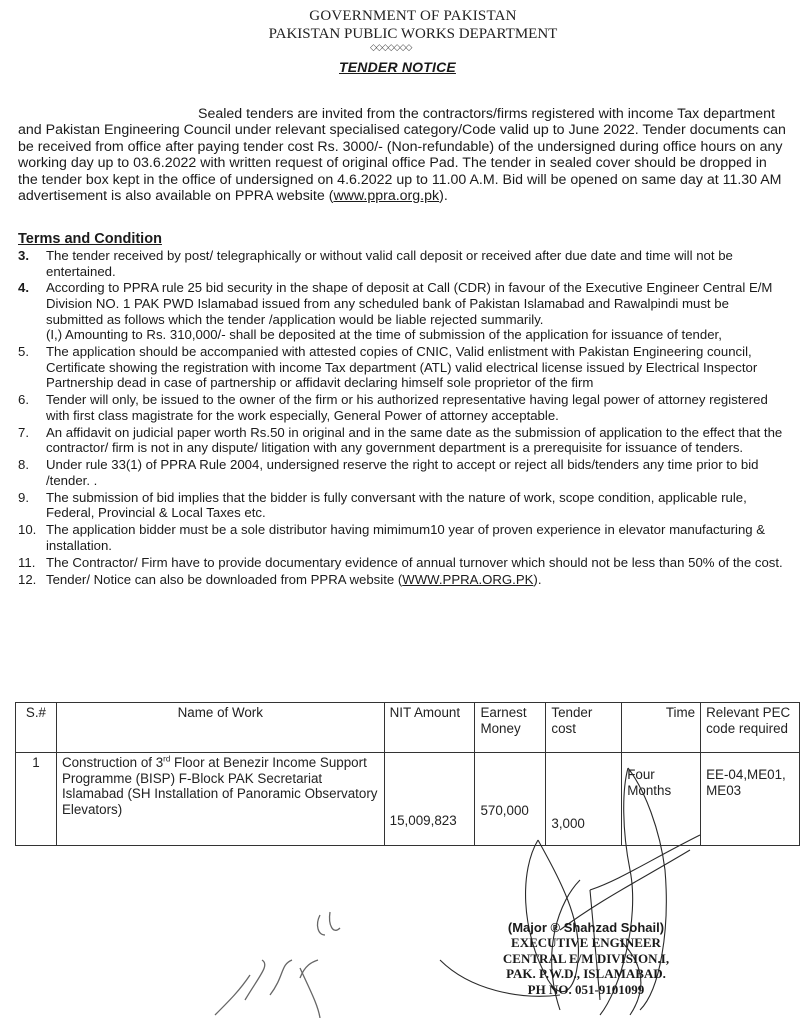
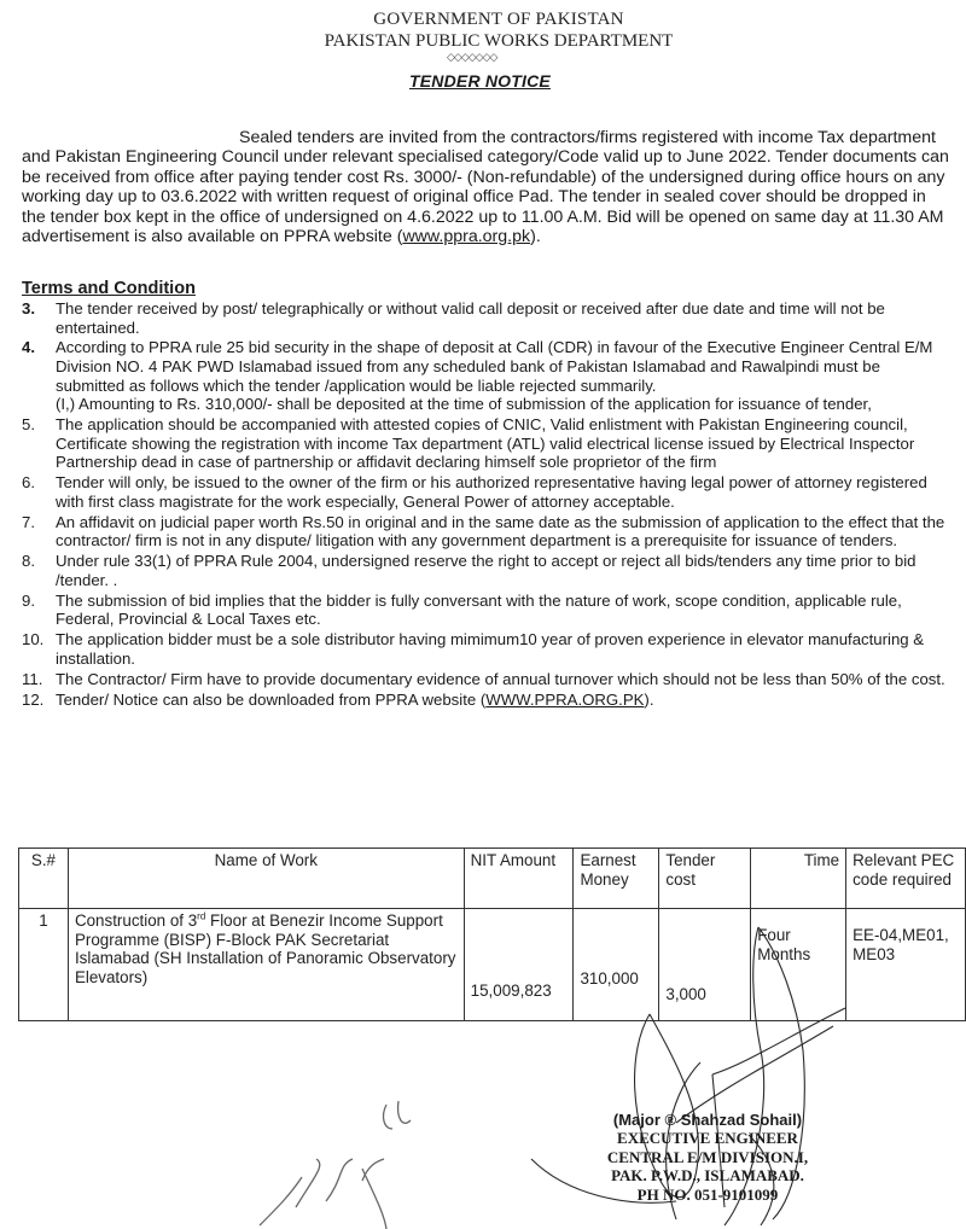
  GOVERNMENT OF PAKISTAN
  PAKISTAN PUBLIC WORKS DEPARTMENT
  ◇◇◇◇◇◇◇
  TENDER NOTICE
  Sealed tenders are invited from the contractors/firms registered with income Tax department and Pakistan Engineering Council under relevant specialised category/Code valid up to June 2022. Tender documents can be received from office after paying tender cost Rs. 3000/- (Non-refundable) of the undersigned during office hours on any working day up to 03.6.2022 with written request of original office Pad. The tender in sealed cover should be dropped in the tender box kept in the office of undersigned on 4.6.2022 up to 11.00 A.M. Bid will be opened on same day at 11.30 AM advertisement is also available on PPRA website (www.ppra.org.pk).
  Terms and Condition
  3.
  The tender received by post/ telegraphically or without valid call deposit or received after due date and time will not be entertained.
  4.
- According to PPRA rule 25 bid security in the shape of deposit at Call (CDR) in favour of the Executive Engineer Central E/M Division NO. 1 PAK PWD Islamabad issued from any scheduled bank of Pakistan Islamabad and Rawalpindi must be submitted as follows which the tender /application would be liable rejected summarily.
+ According to PPRA rule 25 bid security in the shape of deposit at Call (CDR) in favour of the Executive Engineer Central E/M Division NO. 4 PAK PWD Islamabad issued from any scheduled bank of Pakistan Islamabad and Rawalpindi must be submitted as follows which the tender /application would be liable rejected summarily.
  (I,) Amounting to Rs. 310,000/- shall be deposited at the time of submission of the application for issuance of tender,
  5.
  The application should be accompanied with attested copies of CNIC, Valid enlistment with Pakistan Engineering council, Certificate showing the registration with income Tax department (ATL) valid electrical license issued by Electrical Inspector Partnership dead in case of partnership or affidavit declaring himself sole proprietor of the firm
  6.
  Tender will only, be issued to the owner of the firm or his authorized representative having legal power of attorney registered with first class magistrate for the work especially, General Power of attorney acceptable.
  7.
  An affidavit on judicial paper worth Rs.50 in original and in the same date as the submission of application to the effect that the contractor/ firm is not in any dispute/ litigation with any government department is a prerequisite for issuance of tenders.
  8.
  Under rule 33(1) of PPRA Rule 2004, undersigned reserve the right to accept or reject all bids/tenders any time prior to bid /tender. .
  9.
  The submission of bid implies that the bidder is fully conversant with the nature of work, scope condition, applicable rule, Federal, Provincial & Local Taxes etc.
  10.
  The application bidder must be a sole distributor having mimimum10 year of proven experience in elevator manufacturing & installation.
  11.
  The Contractor/ Firm have to provide documentary evidence of annual turnover which should not be less than 50% of the cost.
  12.
  Tender/ Notice can also be downloaded from PPRA website (WWW.PPRA.ORG.PK).
  S.#	Name of Work	NIT Amount	Earnest Money	Tender cost	Time	Relevant PEC code required
- 1	Construction of 3rd Floor at Benezir Income Support Programme (BISP) F-Block PAK Secretariat Islamabad (SH Installation of Panoramic Observatory Elevators)	15,009,823	570,000	3,000	Four Mnths	EE-04,ME01, ME03
+ 1	Construction of 3rd Floor at Benezir Income Support Programme (BISP) F-Block PAK Secretariat Islamabad (SH Installation of Panoramic Observatory Elevators)	15,009,823	310,000	3,000	Four Mnths	EE-04,ME01, ME03
  (Major ® Shahzad Sohail)
  EXECUTIVE ENGINEER
  CENTRAL E/M DIVISION.I,
  PAK. P.W.D., ISLAMABAD.
  PH NO. 051-9101099
